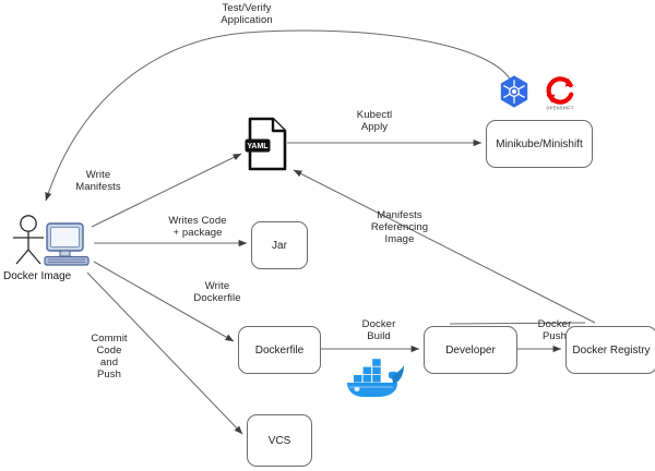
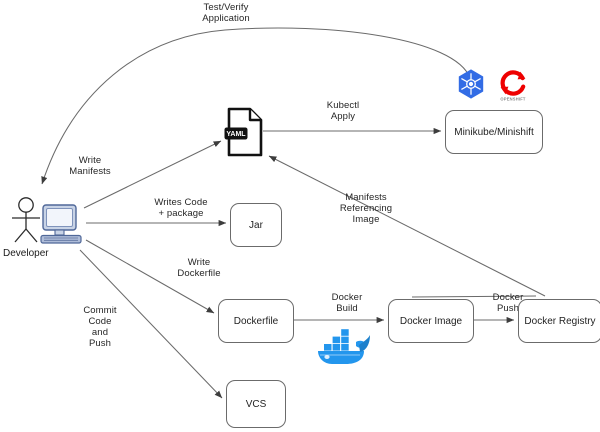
  Test/Verify
  Application
  Kubectl
  Apply
  Write
  Manifests
  Writes Code
  + package
  Manifests
  Referencing
  Image
  Write
  Dockerfile
  Docker
  Build
  Docker
  Push
  Commit
  Code
  and
  Push
- Docker Image
+ Developer
  Minikube/Minishift
  Jar
  Dockerfile
- Developer
+ Docker Image
  Docker Registry
  VCS
